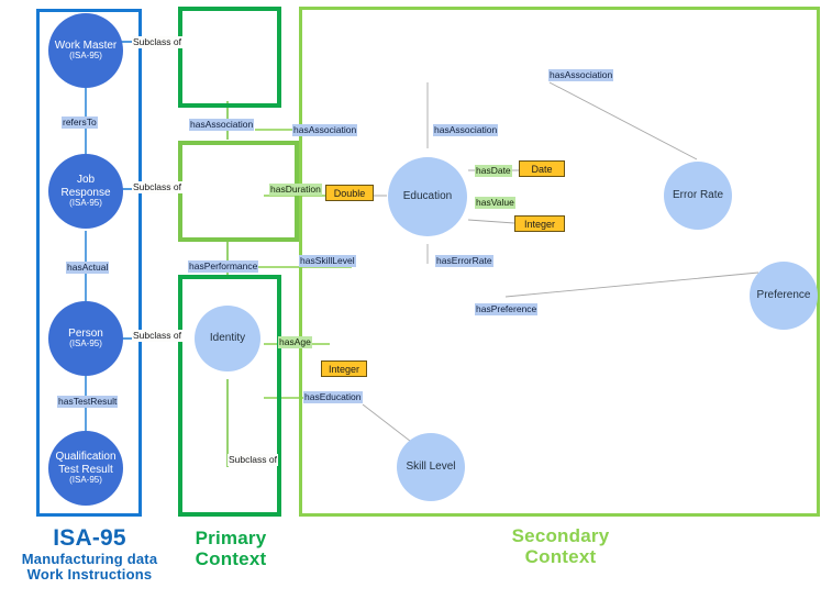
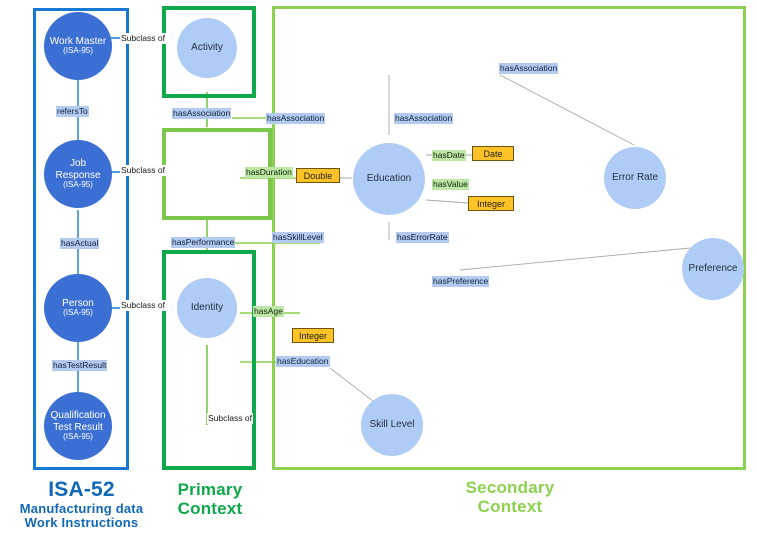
  Work Master
  (ISA-95)
  Job
  Response
  (ISA-95)
  Person
  (ISA-95)
  Qualification
  Test Result
  (ISA-95)
+ Activity
  Identity
  Education
  Error Rate
  Preference
  Skill Level
  Double
  Date
  Integer
  Integer
  Subclass of
  refersTo
  Subclass of
  hasActual
  Subclass of
  hasTestResult
  hasAssociation
  hasPerformance
  Subclass of
  hasAssociation
  hasAssociation
  hasAssociation
  hasDuration
  hasDate
  hasValue
  hasSkillLevel
  hasErrorRate
  hasPreference
  hasAge
  hasEducation
- ISA-95
+ ISA-52
  Manufacturing data
  Work Instructions
  Primary
  Context
  Secondary
  Context
